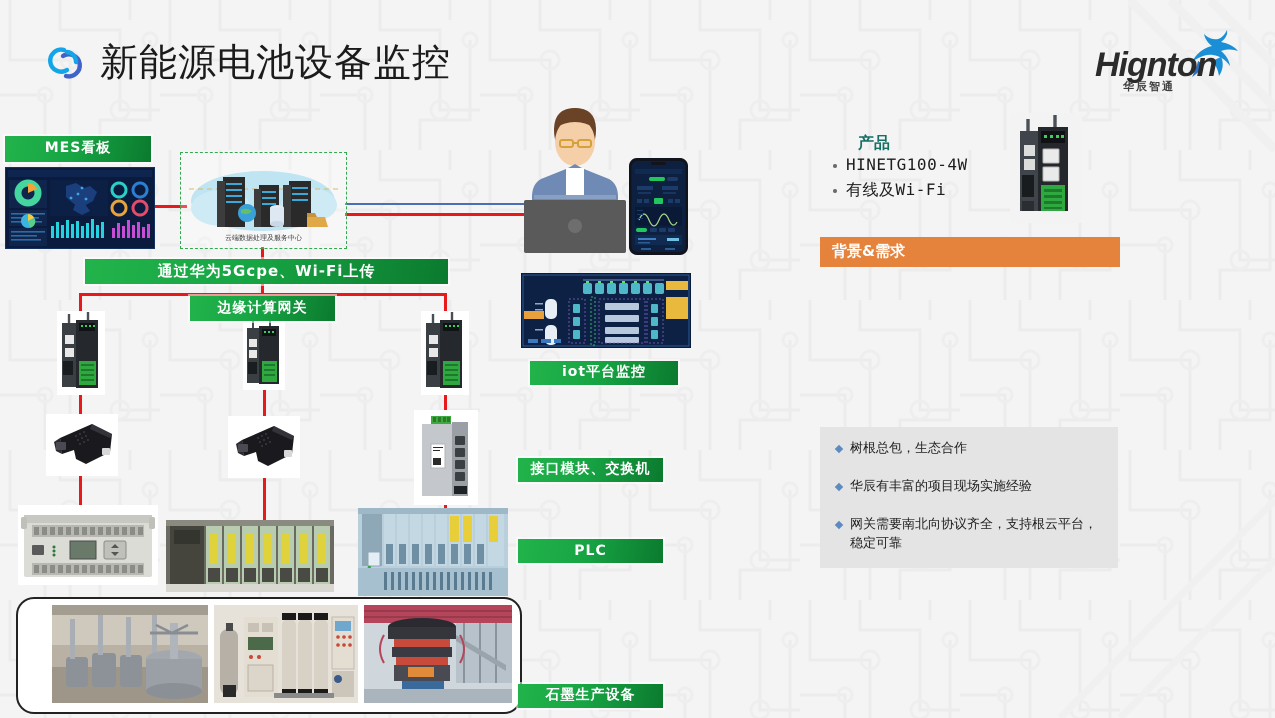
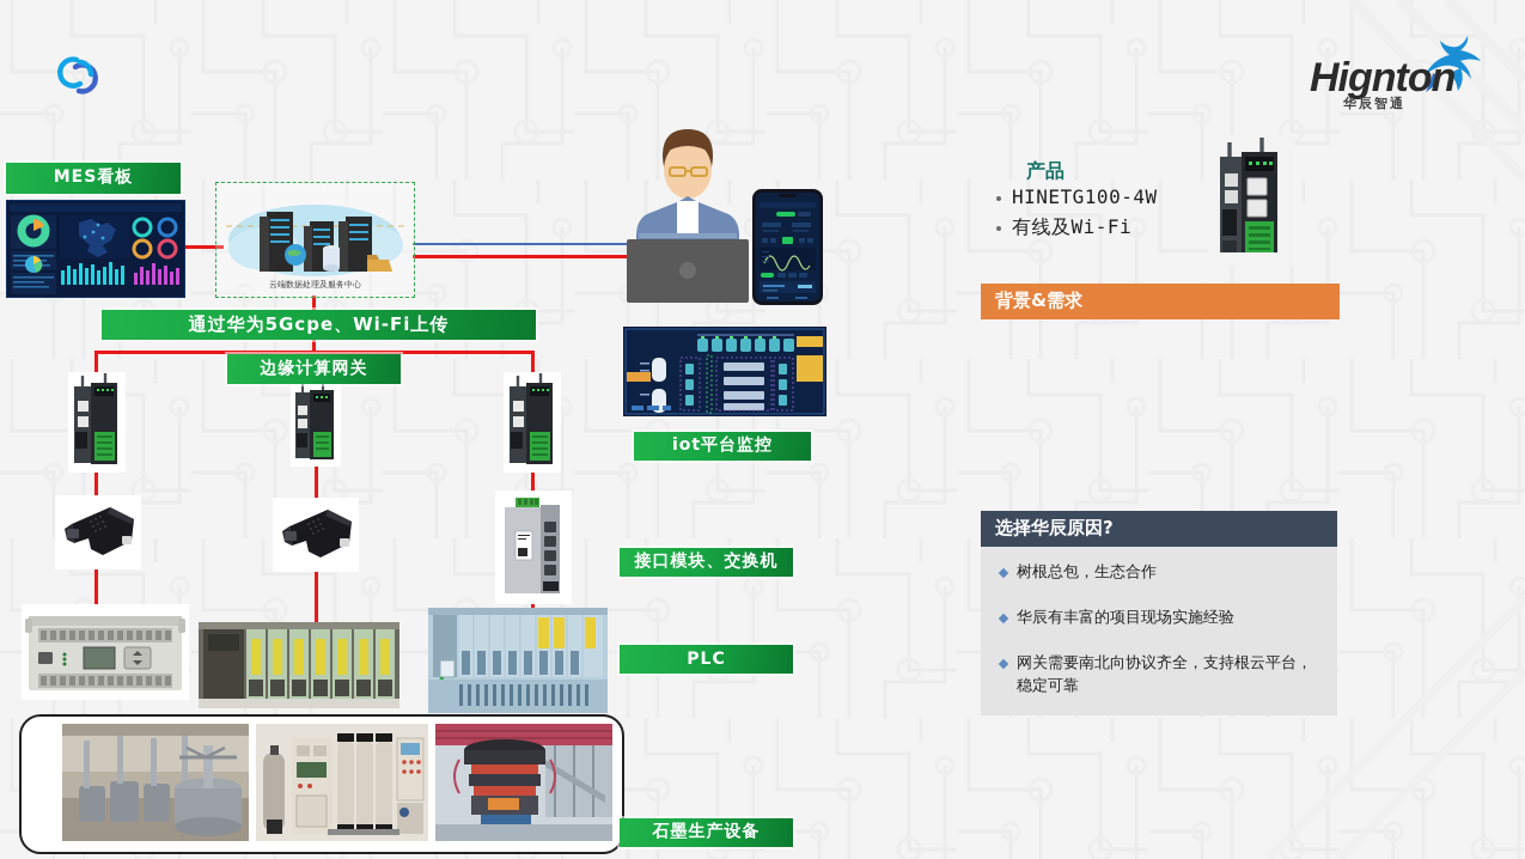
- 新能源电池设备监控
  Hignton
  华辰智通
  MES看板
  通过华为5Gcpe、Wi-Fi上传
  边缘计算网关
  iot平台监控
  接口模块、交换机
  PLC
  石墨生产设备
  云端数据处理及服务中心
  产品
  HINETG100-4W
  有线及Wi-Fi
  背景&需求
+ 选择华辰原因?
  树根总包，生态合作
  华辰有丰富的项目现场实施经验
  网关需要南北向协议齐全，支持根云平台，稳定可靠
